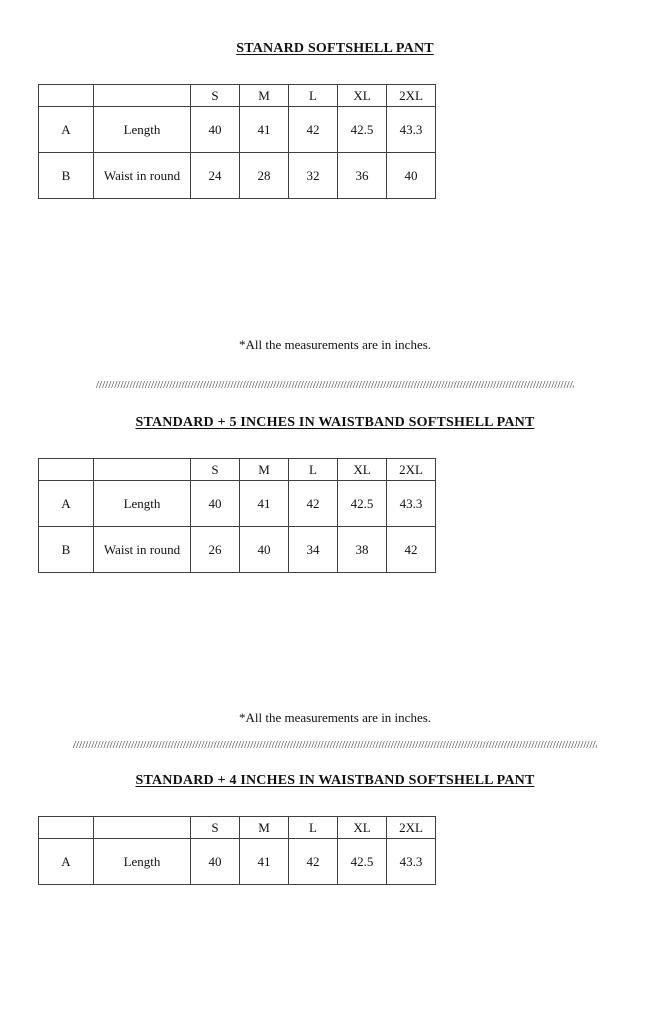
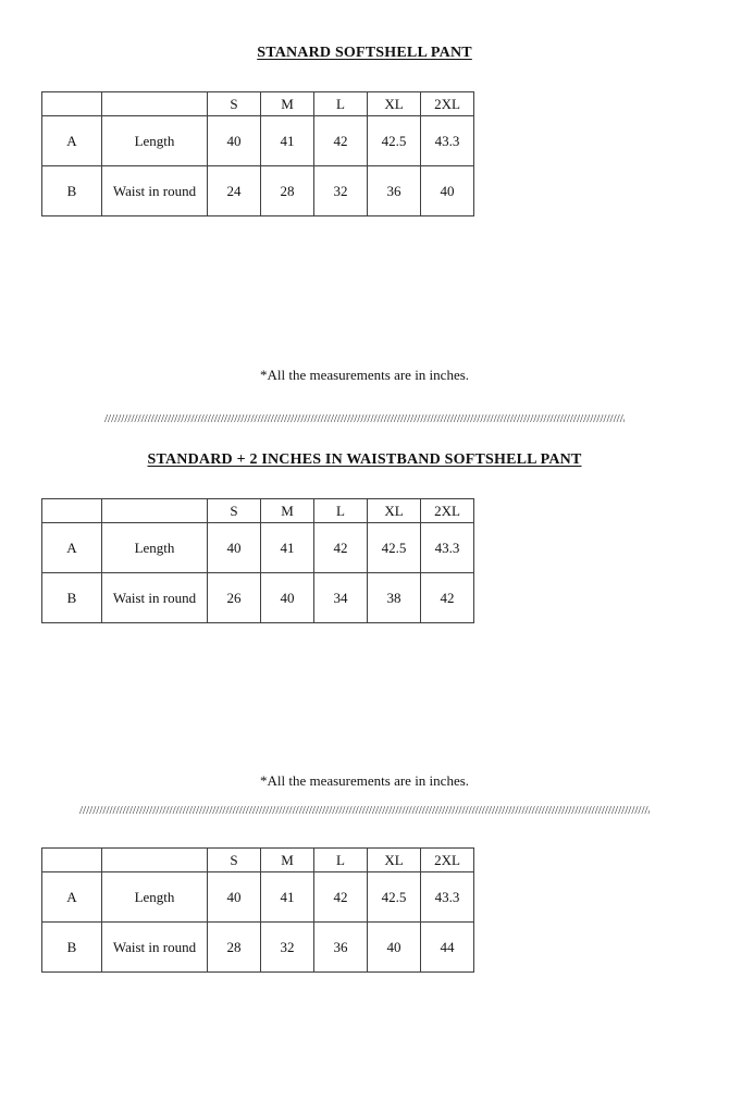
  STANARD SOFTSHELL PANT
  		S	M	L	XL	2XL
  A	Length	40	41	42	42.5	43.3
  B	Waist in round	24	28	32	36	40
  *All the measurements are in inches.
- STANDARD + 5 INCHES IN WAISTBAND SOFTSHELL PANT
+ STANDARD + 2 INCHES IN WAISTBAND SOFTSHELL PANT
  		S	M	L	XL	2XL
  A	Length	40	41	42	42.5	43.3
  B	Waist in round	26	40	34	38	42
  *All the measurements are in inches.
- STANDARD + 4 INCHES IN WAISTBAND SOFTSHELL PANT
  		S	M	L	XL	2XL
  A	Length	40	41	42	42.5	43.3
+ B	Waist in round	28	32	36	40	44
